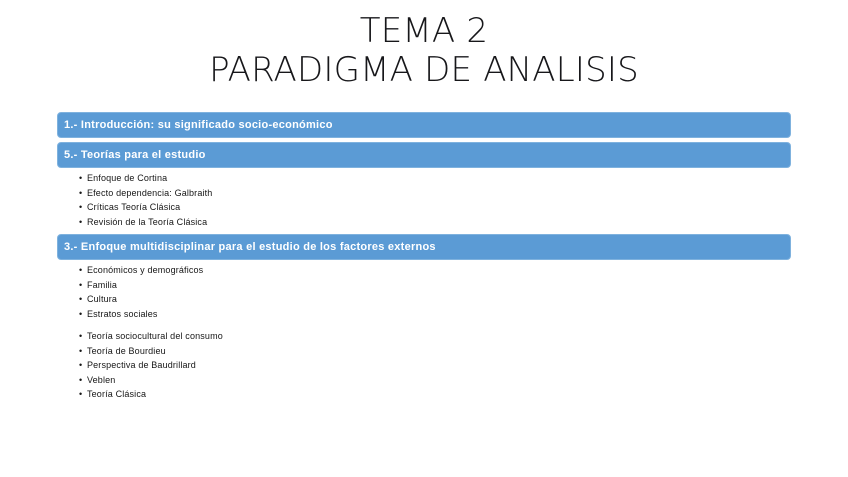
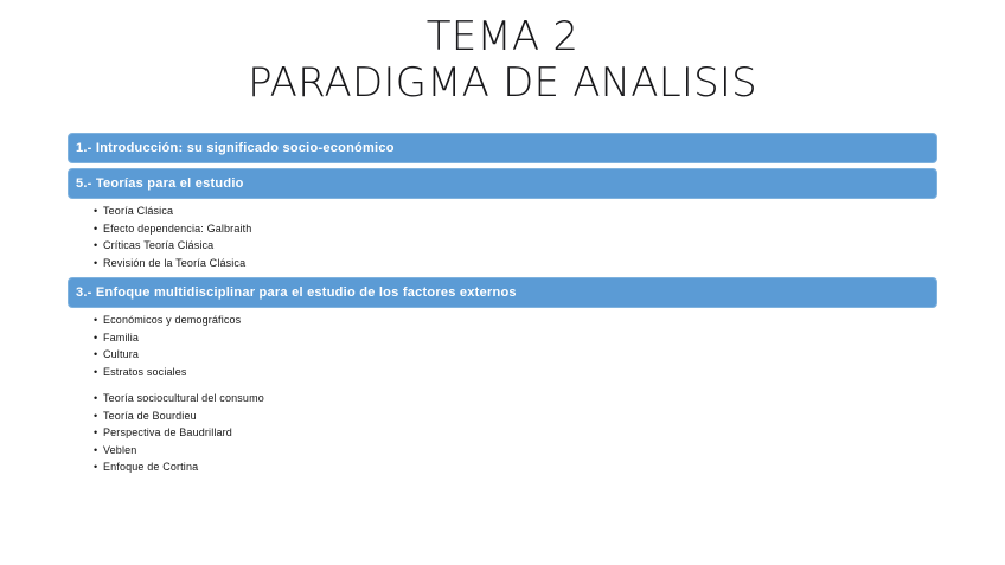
  TEMA 2
  PARADIGMA DE ANALISIS
  1.- Introducción: su significado socio-económico
  5.- Teorías para el estudio
  •
- Enfoque de Cortina
+ Teoría Clásica
  •
  Efecto dependencia: Galbraith
  •
  Críticas Teoría Clásica
  •
  Revisión de la Teoría Clásica
  3.- Enfoque multidisciplinar para el estudio de los factores externos
  •
  Económicos y demográficos
  •
  Familia
  •
  Cultura
  •
  Estratos sociales
  •
  Teoría sociocultural del consumo
  •
  Teoría de Bourdieu
  •
  Perspectiva de Baudrillard
  •
  Veblen
  •
- Teoría Clásica
+ Enfoque de Cortina
